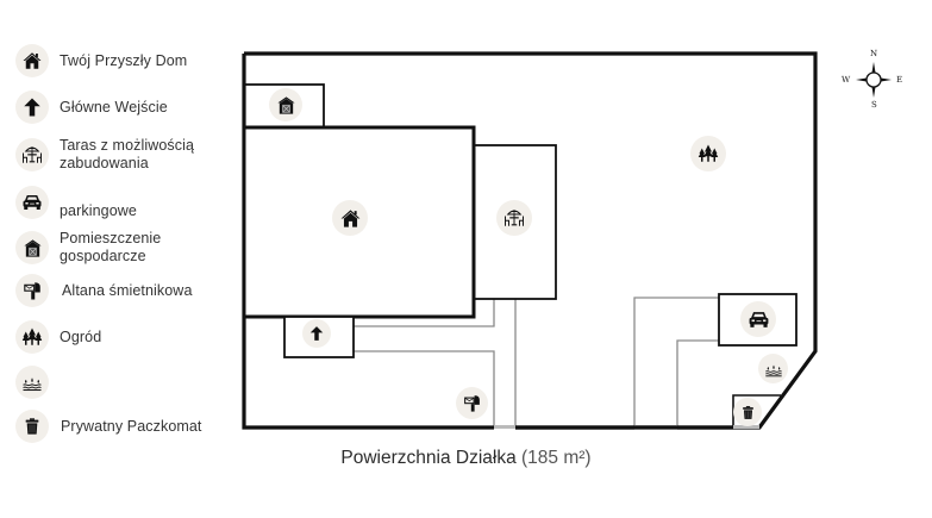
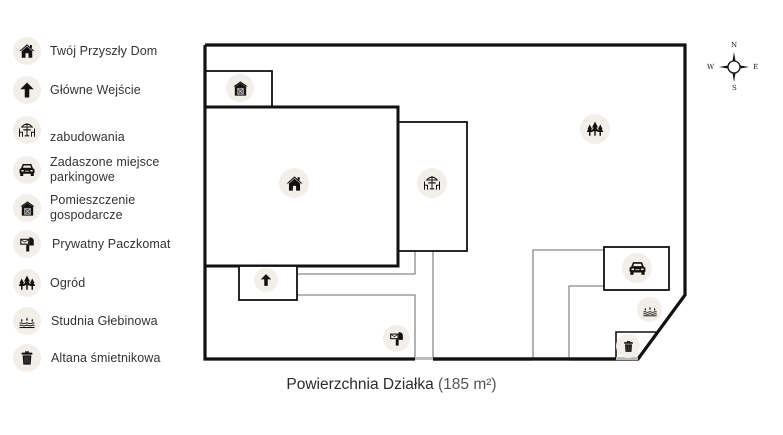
  Twój Przyszły Dom
  Główne Wejście
- Taras z możliwością
  zabudowania
+ Zadaszone miejsce
  parkingowe
  Pomieszczenie
  gospodarcze
- Altana śmietnikowa
+ Prywatny Paczkomat
  Ogród
+ Studnia Głebinowa
- Prywatny Paczkomat
+ Altana śmietnikowa
  N
  S
  W
  E
  Powierzchnia Działka (185 m²)
